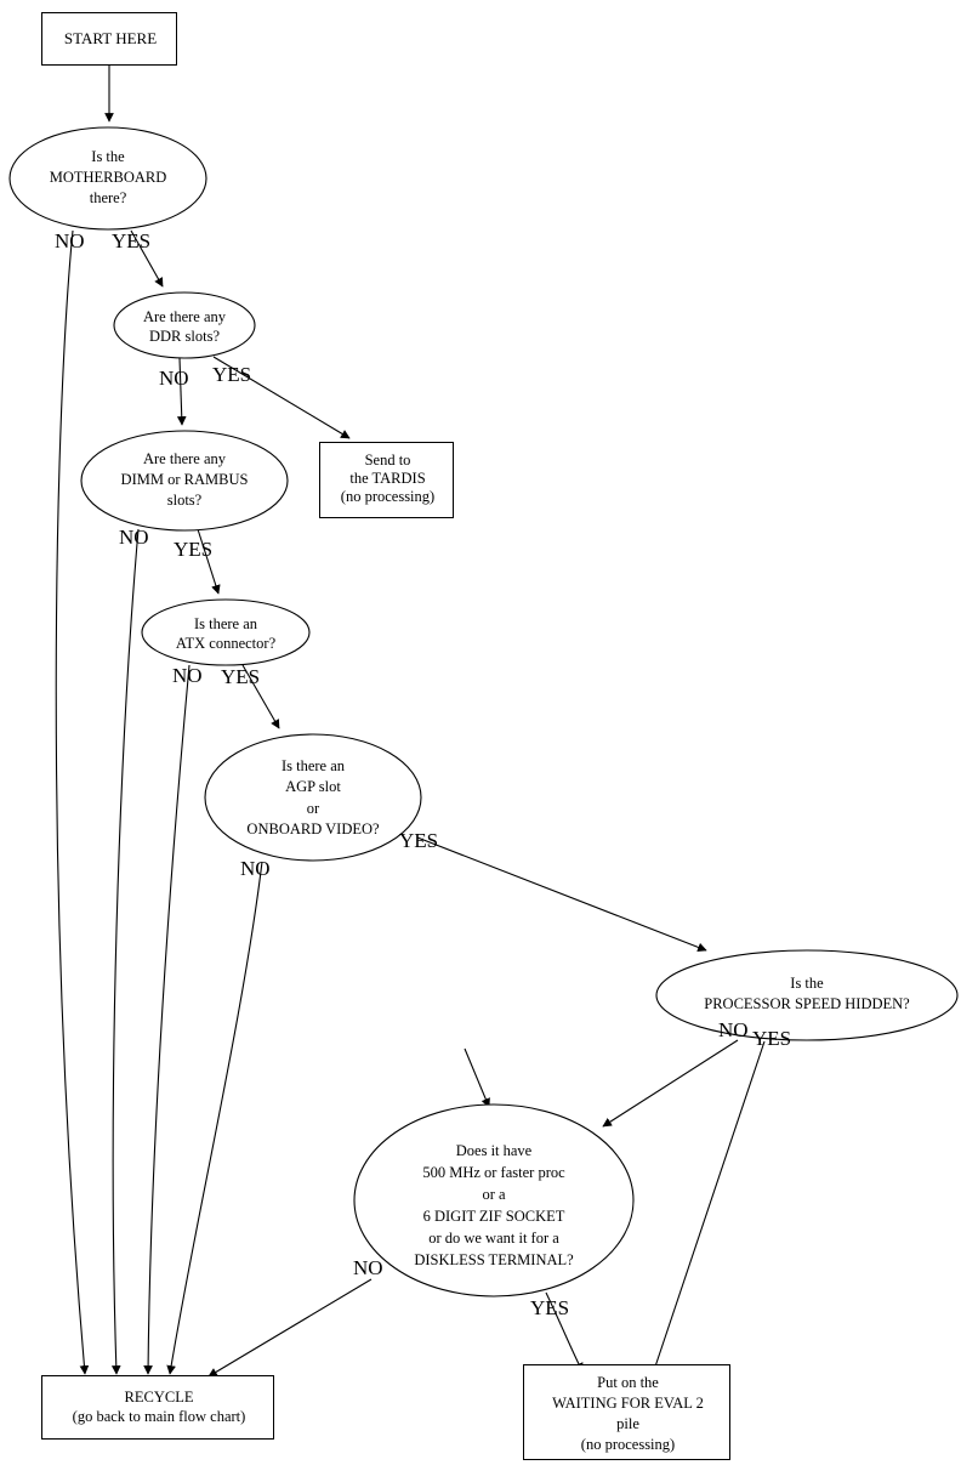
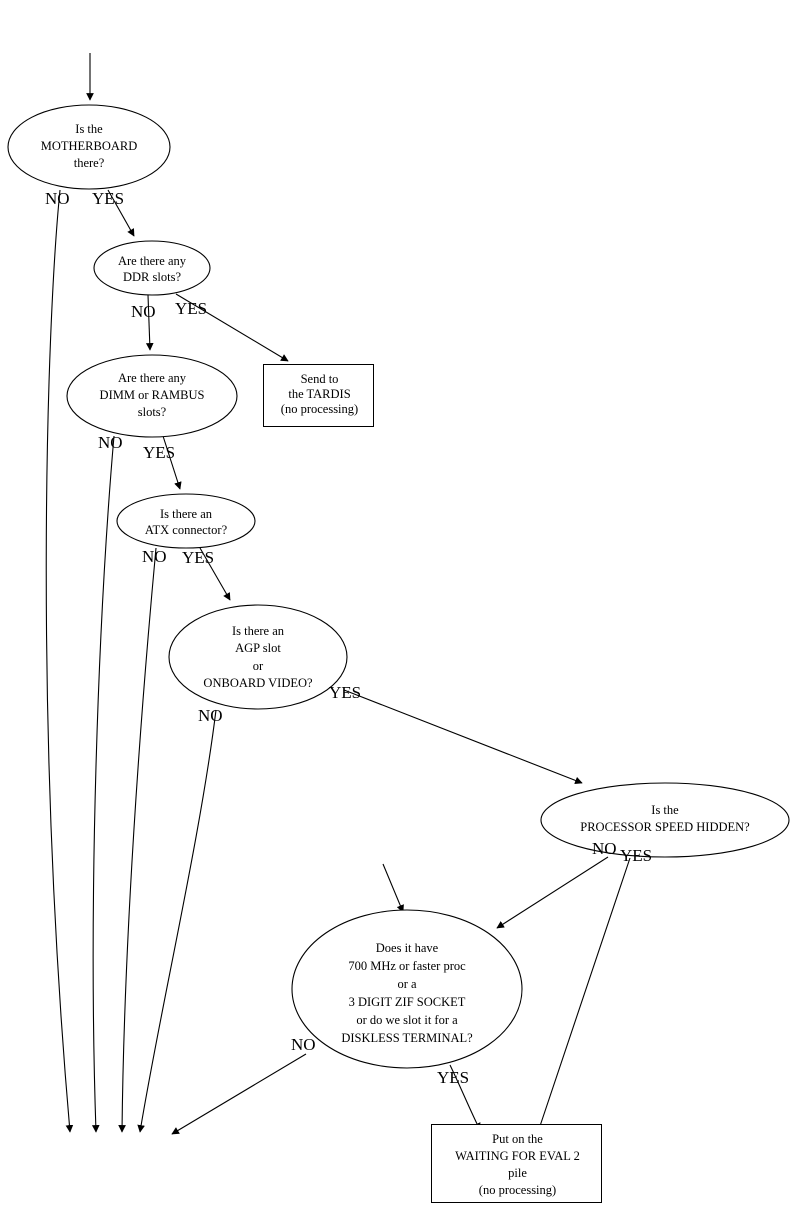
- START HERE
  Send to
  the TARDIS
  (no processing)
- RECYCLE
- (go back to main flow chart)
  Put on the
  WAITING FOR EVAL 2
  pile
  (no processing)
  Is the
  MOTHERBOARD
  there?
  Are there any
  DDR slots?
  Are there any
  DIMM or RAMBUS
  slots?
  Is there an
  ATX connector?
  Is there an
  AGP slot
  or
  ONBOARD VIDEO?
  Is the
  PROCESSOR SPEED HIDDEN?
  Does it have
- 500 MHz or faster proc
+ 700 MHz or faster proc
  or a
- 6 DIGIT ZIF SOCKET
+ 3 DIGIT ZIF SOCKET
- or do we want it for a
+ or do we slot it for a
  DISKLESS TERMINAL?
  NO
  YES
  NO
  YES
  NO
  YES
  NO
  YES
  NO
  YES
  NO
  YES
  NO
  YES
